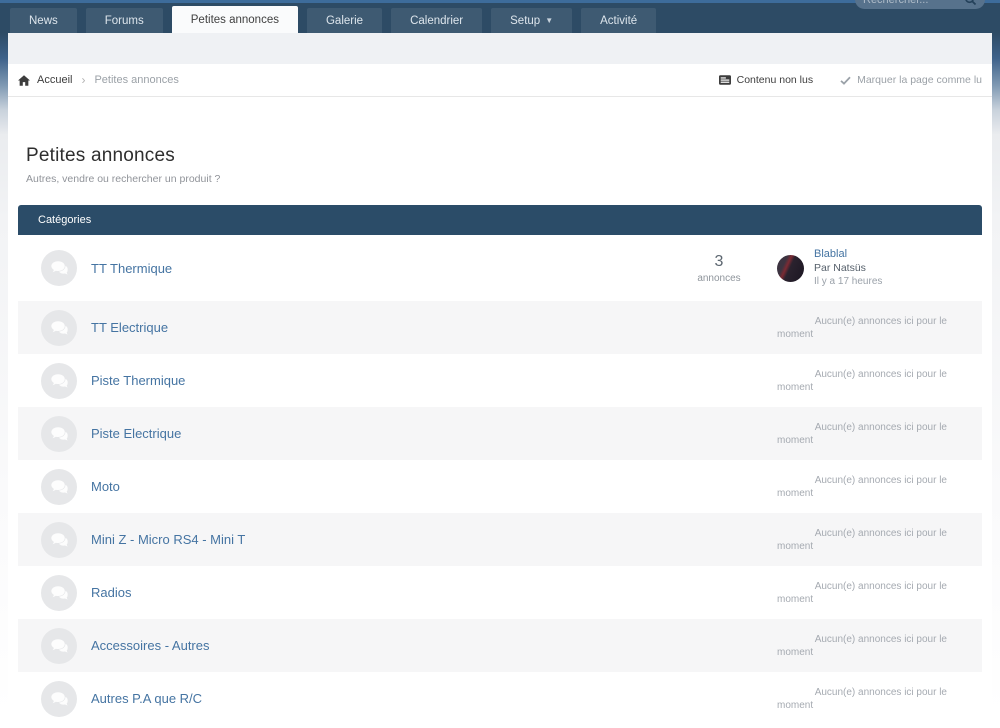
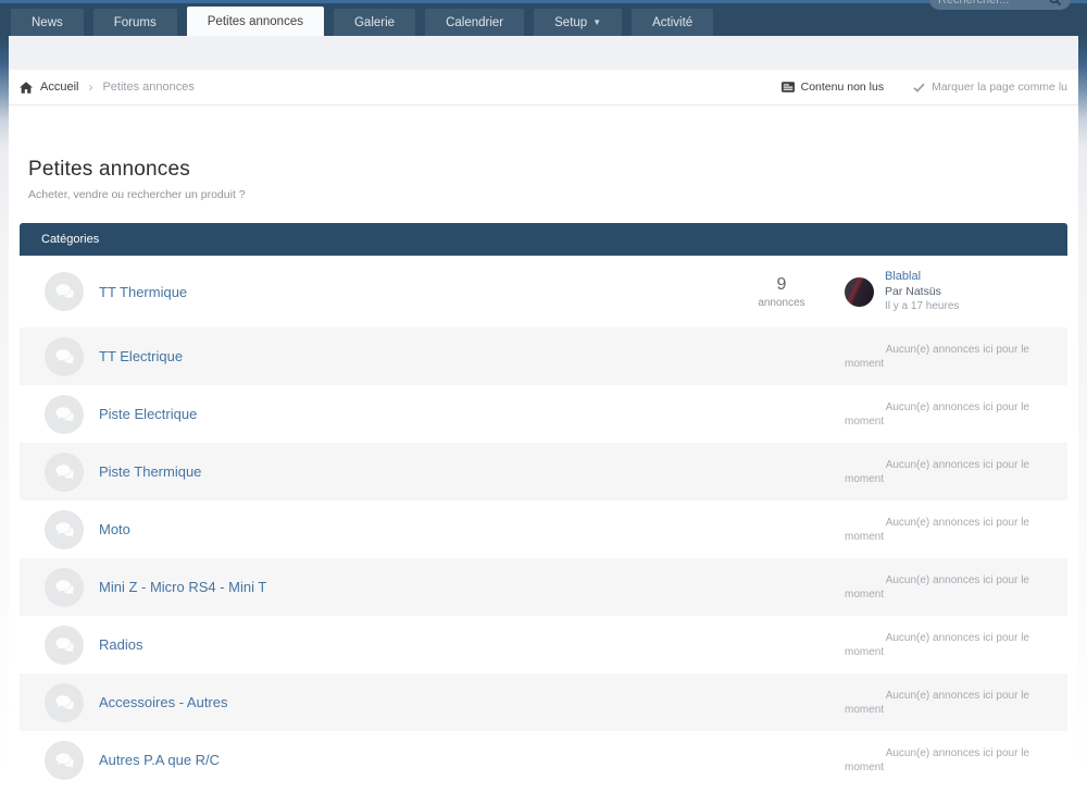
  News
  Forums
  Petites annonces
  Galerie
  Calendrier
  Setup
  ▼
  Activité
  Accueil
  ›
  Petites annonces
  Contenu non lus
  Marquer la page comme lu
  Petites annonces
- Autres, vendre ou rechercher un produit ?
+ Acheter, vendre ou rechercher un produit ?
  Catégories
  TT Thermique
- 3
+ 9
  annonces
  Blablal
  Par Natsüs
  Il y a 17 heures
  TT Electrique
  Aucun(e) annonces ici pour le moment
- Piste Thermique
+ Piste Electrique
  Aucun(e) annonces ici pour le moment
- Piste Electrique
+ Piste Thermique
  Aucun(e) annonces ici pour le moment
  Moto
  Aucun(e) annonces ici pour le moment
  Mini Z - Micro RS4 - Mini T
  Aucun(e) annonces ici pour le moment
  Radios
  Aucun(e) annonces ici pour le moment
  Accessoires - Autres
  Aucun(e) annonces ici pour le moment
  Autres P.A que R/C
  Aucun(e) annonces ici pour le moment
